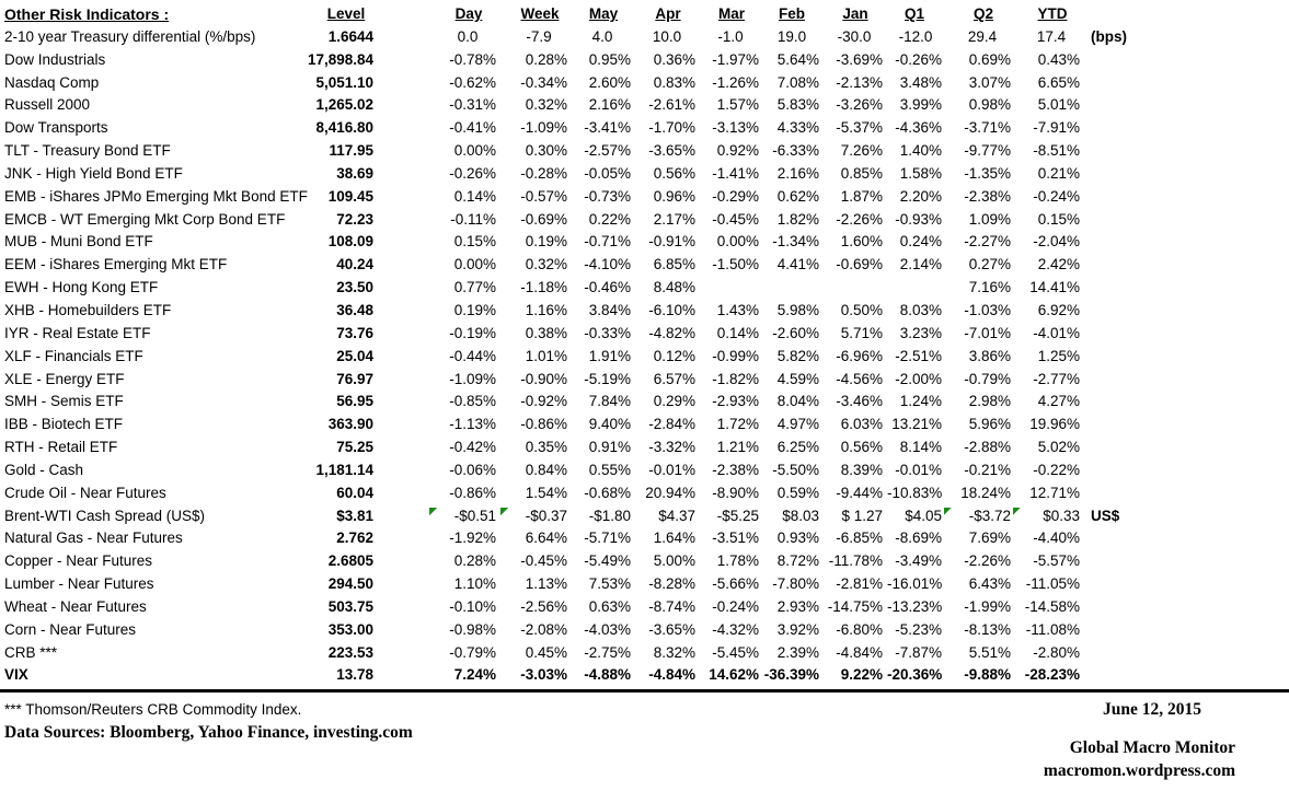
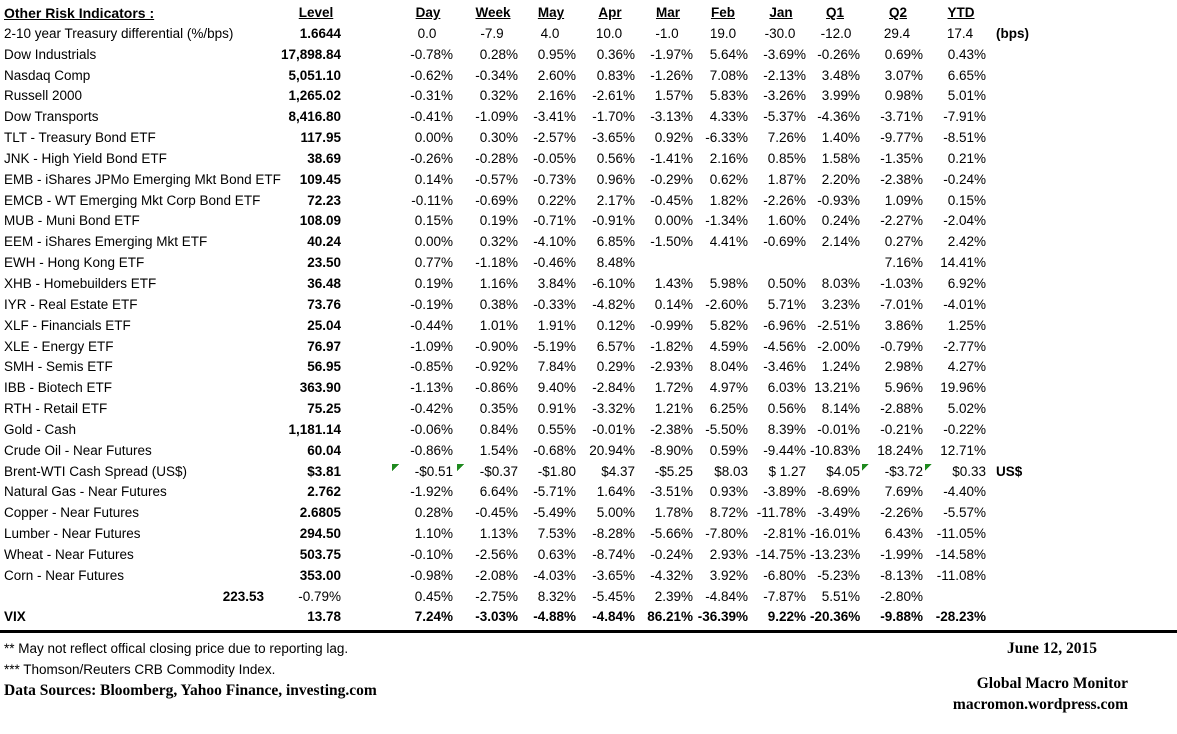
  Other Risk Indicators :
  Level
  Day
  Week
  May
  Apr
  Mar
  Feb
  Jan
  Q1
  Q2
  YTD
  2-10 year Treasury differential (%/bps)
  1.6644
  0.0
  -7.9
  4.0
  10.0
  -1.0
  19.0
  -30.0
  -12.0
  29.4
  17.4
  (bps)
  Dow Industrials
  17,898.84
  -0.78%
  0.28%
  0.95%
  0.36%
  -1.97%
  5.64%
  -3.69%
  -0.26%
  0.69%
  0.43%
  Nasdaq Comp
  5,051.10
  -0.62%
  -0.34%
  2.60%
  0.83%
  -1.26%
  7.08%
  -2.13%
  3.48%
  3.07%
  6.65%
  Russell 2000
  1,265.02
  -0.31%
  0.32%
  2.16%
  -2.61%
  1.57%
  5.83%
  -3.26%
  3.99%
  0.98%
  5.01%
  Dow Transports
  8,416.80
  -0.41%
  -1.09%
  -3.41%
  -1.70%
  -3.13%
  4.33%
  -5.37%
  -4.36%
  -3.71%
  -7.91%
  TLT - Treasury Bond ETF
  117.95
  0.00%
  0.30%
  -2.57%
  -3.65%
  0.92%
  -6.33%
  7.26%
  1.40%
  -9.77%
  -8.51%
  JNK - High Yield Bond ETF
  38.69
  -0.26%
  -0.28%
  -0.05%
  0.56%
  -1.41%
  2.16%
  0.85%
  1.58%
  -1.35%
  0.21%
  EMB - iShares JPMo Emerging Mkt Bond ET
  109.45
  0.14%
  -0.57%
  -0.73%
  0.96%
  -0.29%
  0.62%
  1.87%
  2.20%
  -2.38%
  -0.24%
  EMCB - WT Emerging Mkt Corp Bond ETF
  72.23
  -0.11%
  -0.69%
  0.22%
  2.17%
  -0.45%
  1.82%
  -2.26%
  -0.93%
  1.09%
  0.15%
  MUB - Muni Bond ETF
  108.09
  0.15%
  0.19%
  -0.71%
  -0.91%
  0.00%
  -1.34%
  1.60%
  0.24%
  -2.27%
  -2.04%
  EEM - iShares Emerging Mkt ETF
  40.24
  0.00%
  0.32%
  -4.10%
  6.85%
  -1.50%
  4.41%
  -0.69%
  2.14%
  0.27%
  2.42%
  EWH - Hong Kong ETF
  23.50
  0.77%
  -1.18%
  -0.46%
  8.48%
  7.16%
  14.41%
  XHB - Homebuilders ETF
  36.48
  0.19%
  1.16%
  3.84%
  -6.10%
  1.43%
  5.98%
  0.50%
  8.03%
  -1.03%
  6.92%
  IYR - Real Estate ETF
  73.76
  -0.19%
  0.38%
  -0.33%
  -4.82%
  0.14%
  -2.60%
  5.71%
  3.23%
  -7.01%
  -4.01%
  XLF - Financials ETF
  25.04
  -0.44%
  1.01%
  1.91%
  0.12%
  -0.99%
  5.82%
  -6.96%
  -2.51%
  3.86%
  1.25%
  XLE - Energy ETF
  76.97
  -1.09%
  -0.90%
  -5.19%
  6.57%
  -1.82%
  4.59%
  -4.56%
  -2.00%
  -0.79%
  -2.77%
  SMH - Semis ETF
  56.95
  -0.85%
  -0.92%
  7.84%
  0.29%
  -2.93%
  8.04%
  -3.46%
  1.24%
  2.98%
  4.27%
  IBB - Biotech ETF
  363.90
  -1.13%
  -0.86%
  9.40%
  -2.84%
  1.72%
  4.97%
  6.03%
  13.21%
  5.96%
  19.96%
  RTH - Retail ETF
  75.25
  -0.42%
  0.35%
  0.91%
  -3.32%
  1.21%
  6.25%
  0.56%
  8.14%
  -2.88%
  5.02%
  Gold - Cash
  1,181.14
  -0.06%
  0.84%
  0.55%
  -0.01%
  -2.38%
  -5.50%
  8.39%
  -0.01%
  -0.21%
  -0.22%
  Crude Oil - Near Futures
  60.04
  -0.86%
  1.54%
  -0.68%
  20.94%
  -8.90%
  0.59%
  -9.44%
  -10.83%
  18.24%
  12.71%
  Brent-WTI Cash Spread (US$)
  $3.81
  -$0.51
  -$0.37
  -$1.80
  $4.37
  -$5.25
  $8.03
  $ 1.27
  $4.05
  -$3.72
  $0.33
  US$
  Natural Gas - Near Futures
  2.762
  -1.92%
  6.64%
  -5.71%
  1.64%
  -3.51%
  0.93%
- -6.85%
+ -3.89%
  -8.69%
  7.69%
  -4.40%
  Copper - Near Futures
  2.6805
  0.28%
  -0.45%
  -5.49%
  5.00%
  1.78%
  8.72%
  -11.78%
  -3.49%
  -2.26%
  -5.57%
  Lumber - Near Futures
  294.50
  1.10%
  1.13%
  7.53%
  -8.28%
  -5.66%
  -7.80%
  -2.81%
  -16.01%
  6.43%
  -11.05%
  Wheat - Near Futures
  503.75
  -0.10%
  -2.56%
  0.63%
  -8.74%
  -0.24%
  2.93%
  -14.75%
  -13.23%
  -1.99%
  -14.58%
  Corn - Near Futures
  353.00
  -0.98%
  -2.08%
  -4.03%
  -3.65%
  -4.32%
  3.92%
  -6.80%
  -5.23%
  -8.13%
  -11.08%
- CRB ***
  223.53
  -0.79%
  0.45%
  -2.75%
  8.32%
  -5.45%
  2.39%
  -4.84%
  -7.87%
  5.51%
  -2.80%
  VIX
  13.78
  7.24%
  -3.03%
  -4.88%
  -4.84%
- 14.62%
+ 86.21%
  -36.39%
  9.22%
  -20.36%
  -9.88%
  -28.23%
+ ** May not reflect offical closing price due to reporting lag.
  *** Thomson/Reuters CRB Commodity Index.
  Data Sources: Bloomberg, Yahoo Finance, investing.com
  June 12, 2015
  Global Macro Monitor
  macromon.wordpress.com
